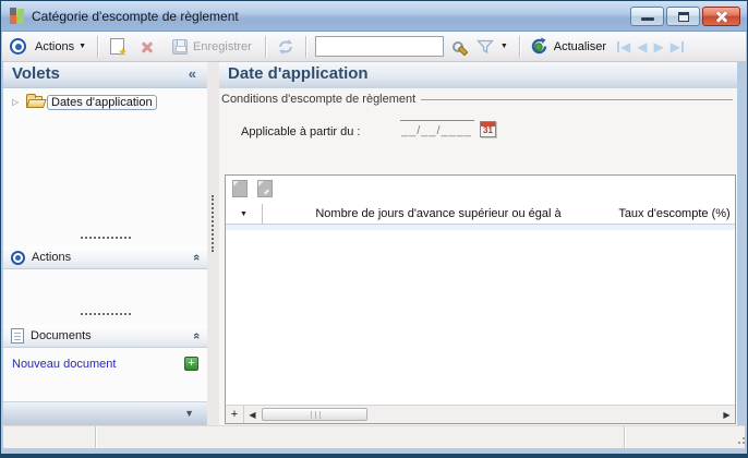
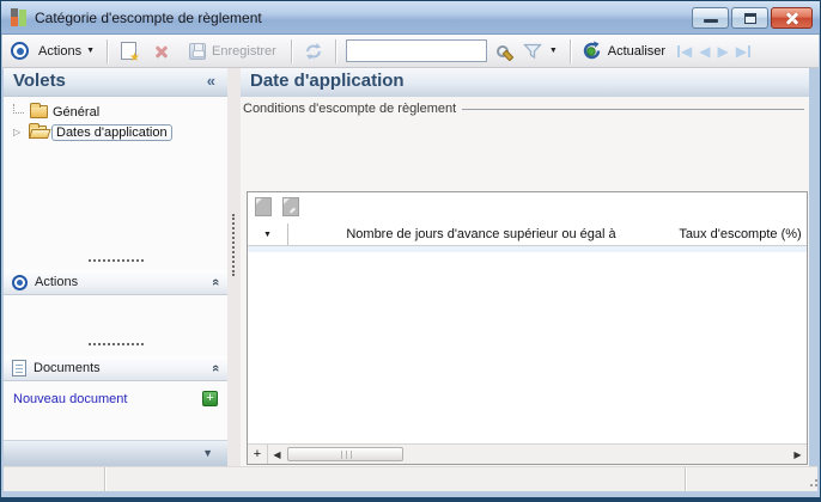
  Catégorie d'escompte de règlement
  Actions
  Enregistrer
  Actualiser
  ◀
  ◀
  ▶
  ▶
  Volets
  «
+ Général
  ▷
  Dates d'application
  Actions
  Documents
  Nouveau document
  +
  ▼
  Date d'application
  Conditions d'escompte de règlement
- Applicable à partir du :
- __/__/____
- 31
  Nombre de jours d'avance supérieur ou égal à
  Taux d'escompte (%)
  +
  ◀
  ▶
